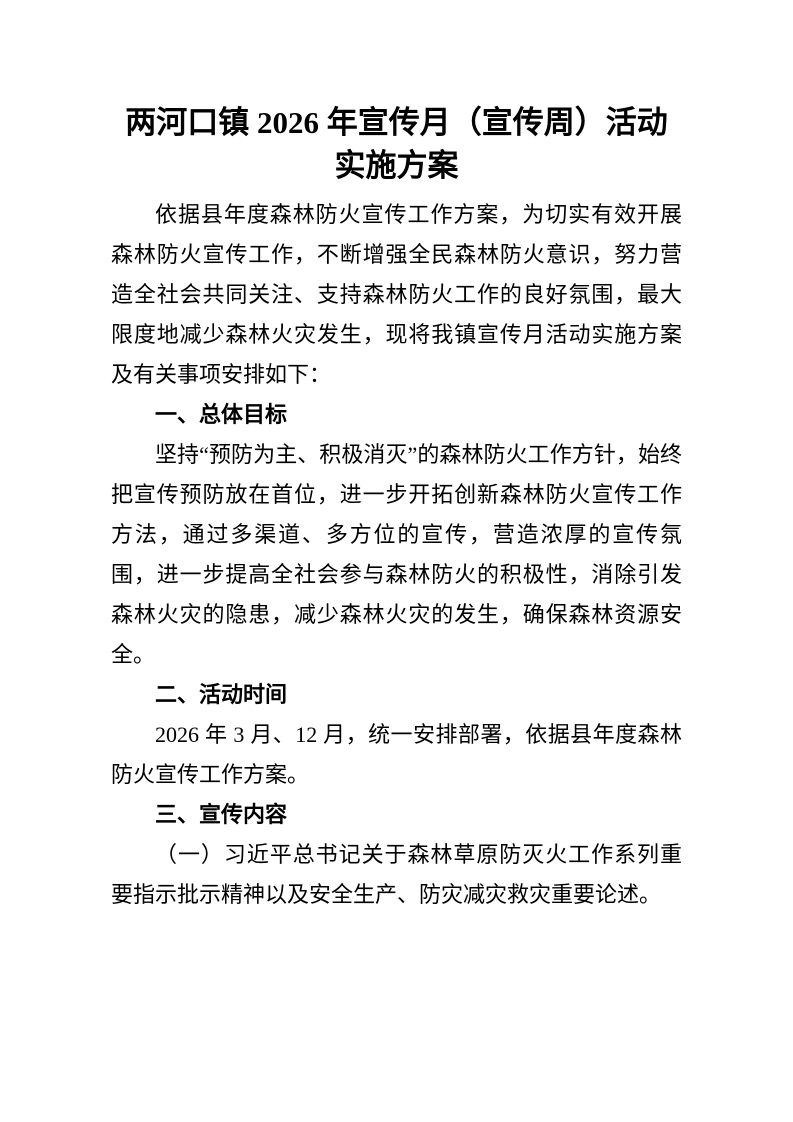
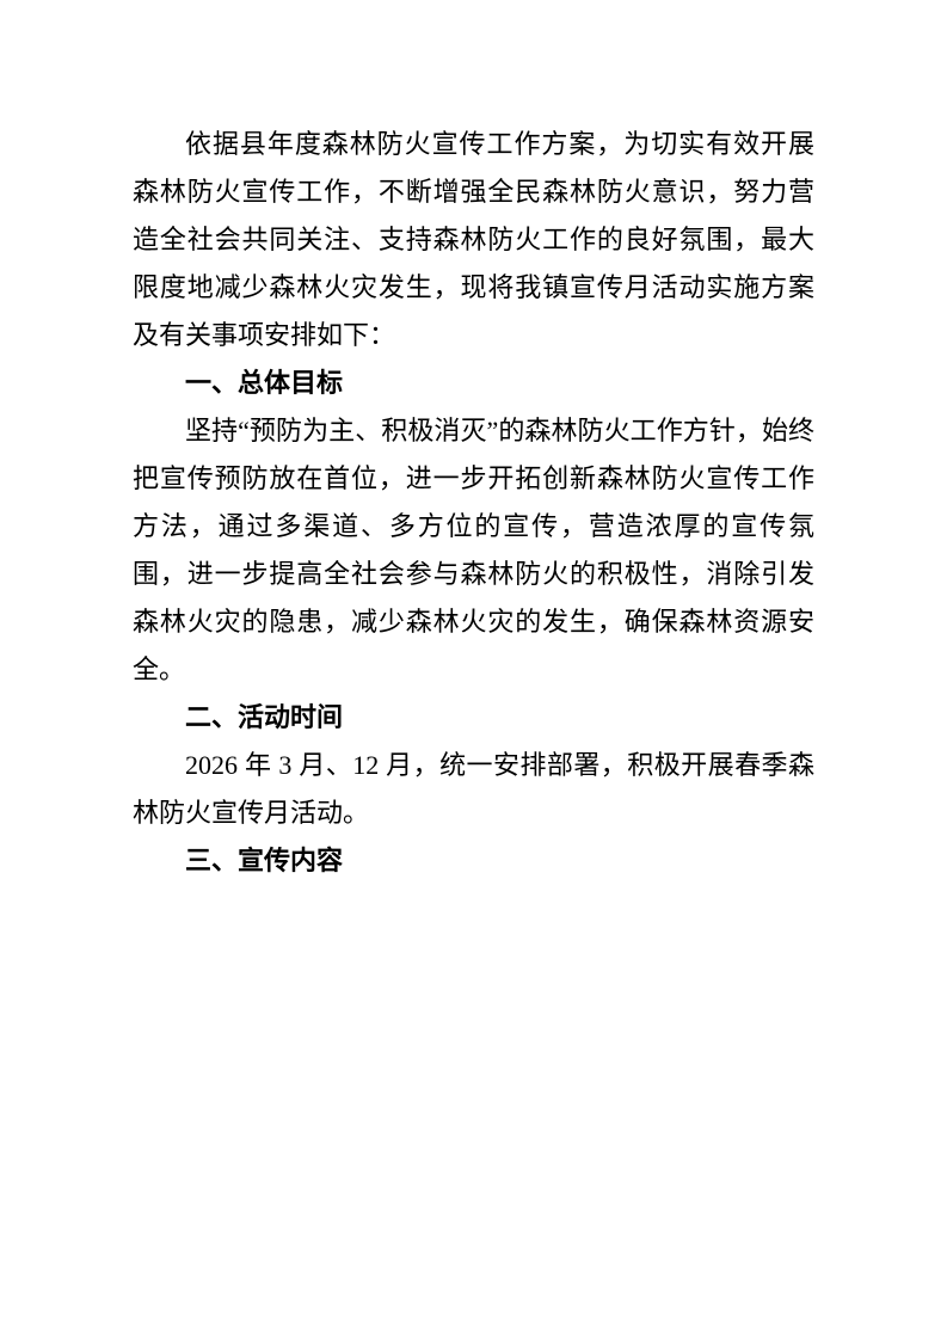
- 两河口镇 2026 年宣传月（宣传周）活动
- 实施方案
  依据县年度森林防火宣传工作方案，为切实有效开展森林防火宣传工作，不断增强全民森林防火意识，努力营造全社会共同关注、支持森林防火工作的良好氛围，最大限度地减少森林火灾发生，现将我镇宣传月活动实施方案及有关事项安排如下：
  一、总体目标
  坚持“预防为主、积极消灭”的森林防火工作方针，始终把宣传预防放在首位，进一步开拓创新森林防火宣传工作方法，通过多渠道、多方位的宣传，营造浓厚的宣传氛围，进一步提高全社会参与森林防火的积极性，消除引发森林火灾的隐患，减少森林火灾的发生，确保森林资源安全。
  二、活动时间
- 2026 年 3 月、12 月，统一安排部署，依据县年度森林防火宣传工作方案。
+ 2026 年 3 月、12 月，统一安排部署，积极开展春季森林防火宣传月活动。
  三、宣传内容
- （一）习近平总书记关于森林草原防灭火工作系列重要指示批示精神以及安全生产、防灾减灾救灾重要论述。
